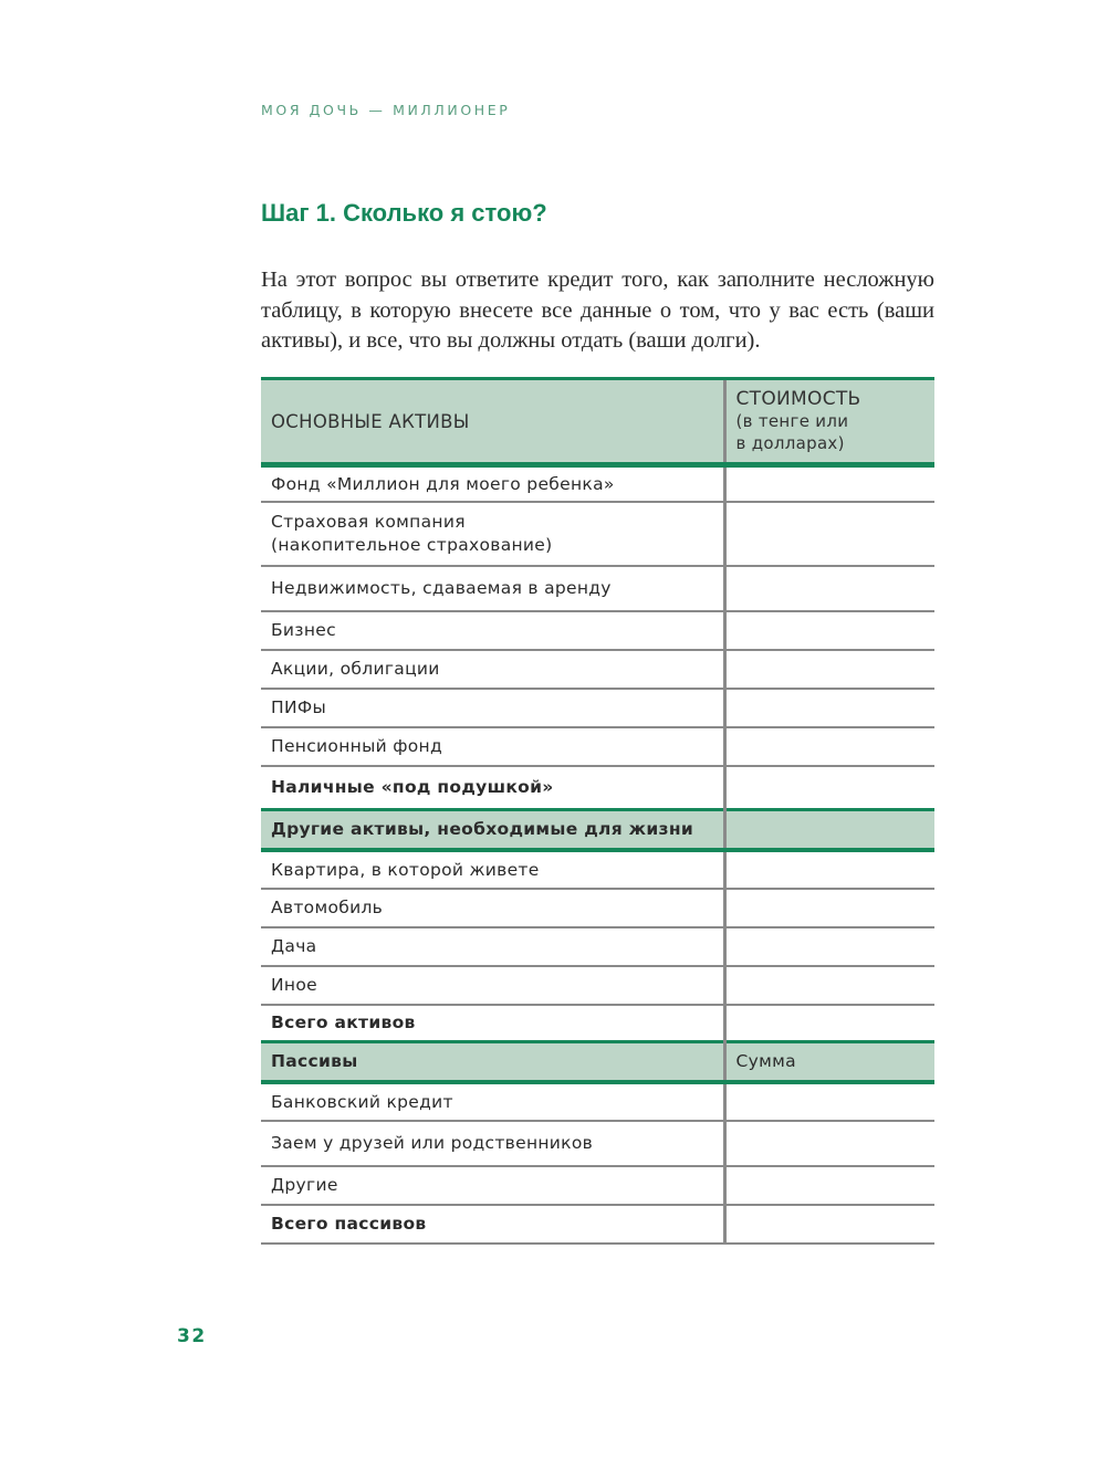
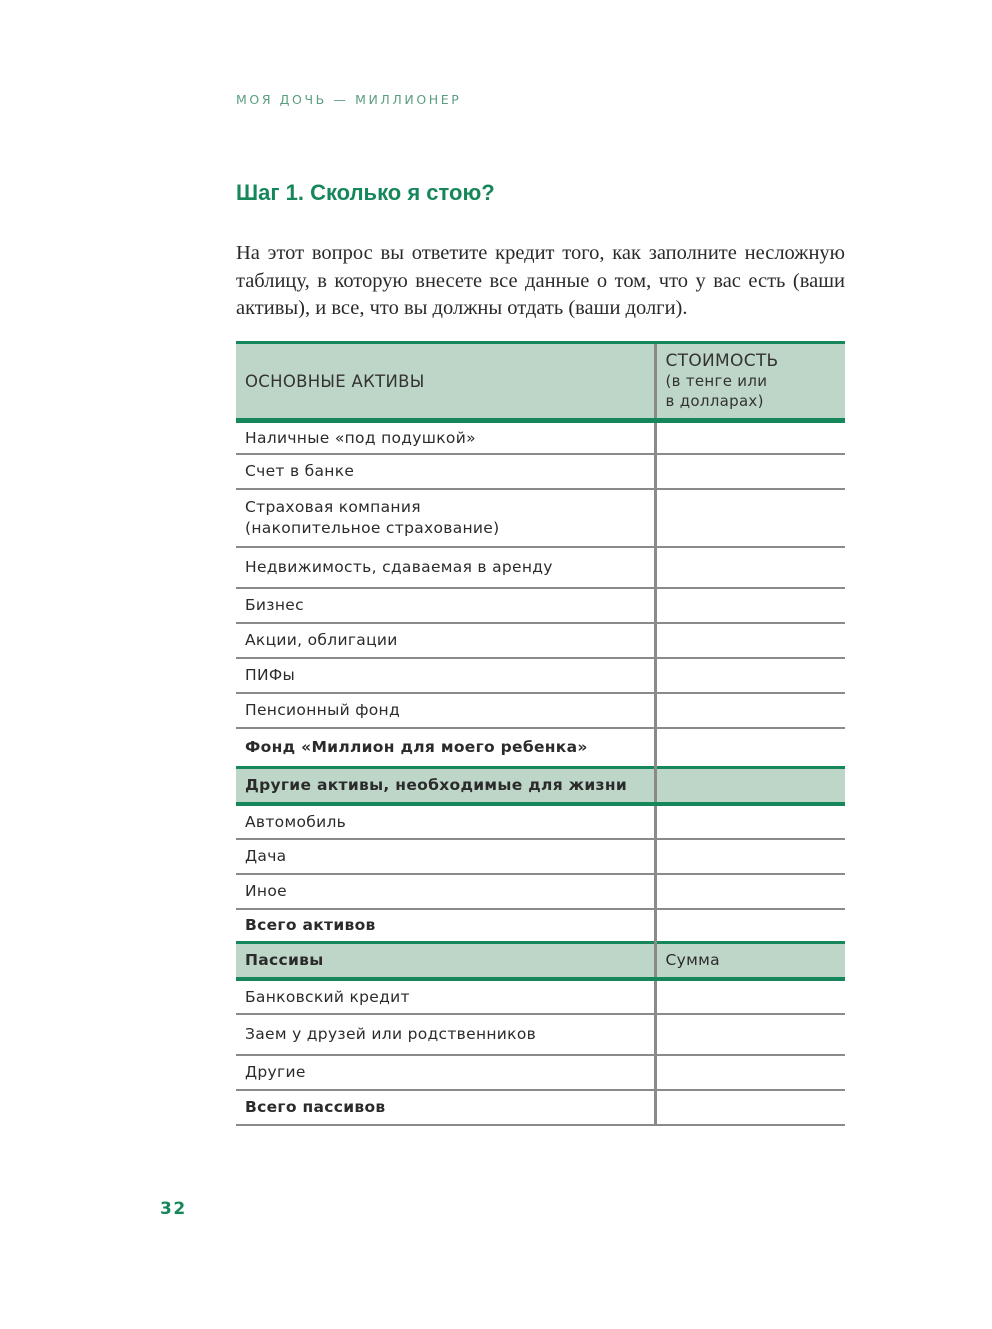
  МОЯ ДОЧЬ — МИЛЛИОНЕР
  Шаг 1. Сколько я стою?
  На этот вопрос вы ответите кредит того, как заполните неслож­ную таблицу, в которую внесете все данные о том, что у вас есть (ваши активы), и все, что вы должны отдать (ваши долги).
  ОСНОВНЫЕ АКТИВЫ	СТОИМОСТЬ (в тенге или в долларах)
- Фонд «Миллион для моего ребенка»
+ Наличные «под подушкой»
+ Счет в банке
  Страховая компания (накопительное страхование)
  Недвижимость, сдаваемая в аренду
  Бизнес
  Акции, облигации
  ПИФы
  Пенсионный фонд
- Наличные «под подушкой»
+ Фонд «Миллион для моего ребенка»
  Другие активы, необходимые для жизни
- Квартира, в которой живете
  Автомобиль
  Дача
  Иное
  Всего активов
  Пассивы	Сумма
  Банковский кредит
  Заем у друзей или родственников
  Другие
  Всего пассивов
  32
